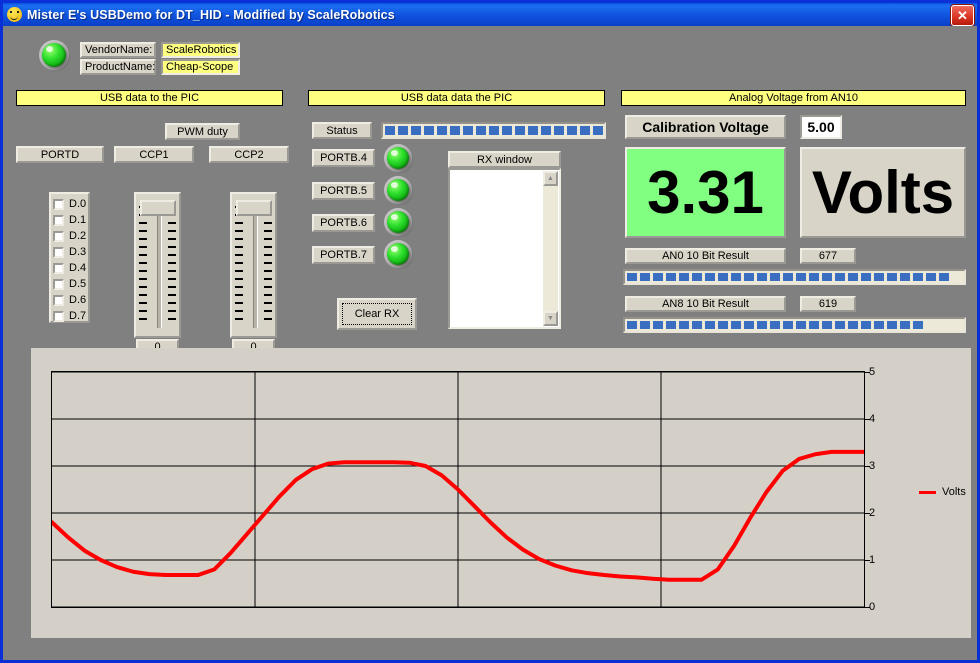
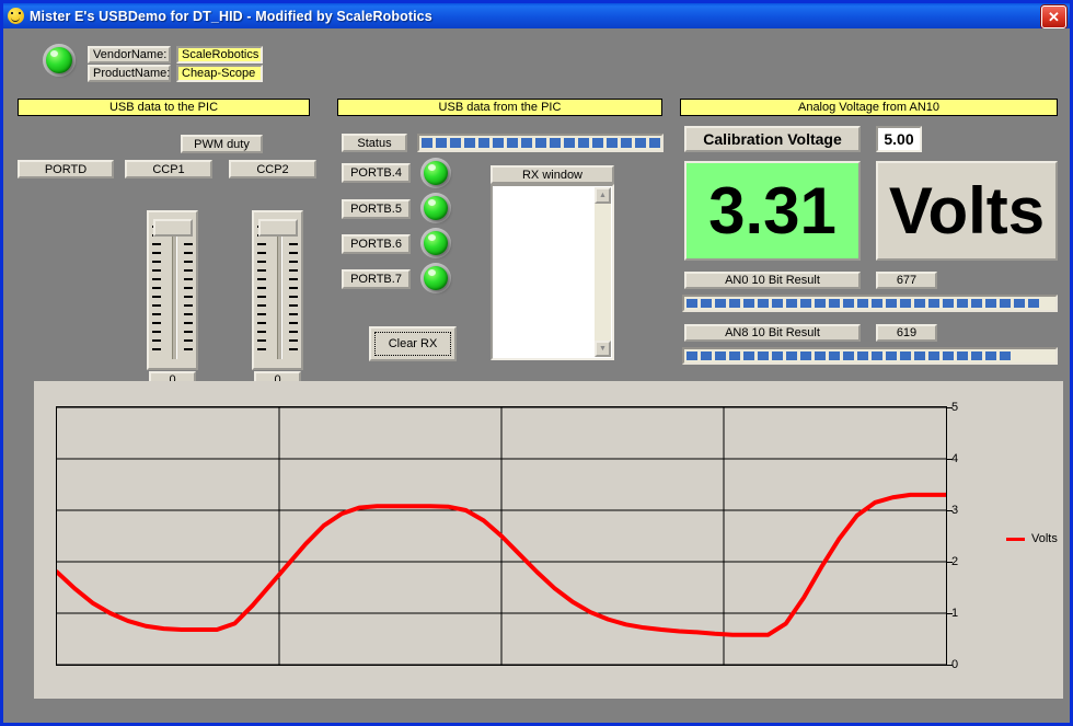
  Mister E's USBDemo for DT_HID - Modified by ScaleRobotics
  ✕
  VendorName:
  ScaleRobotics
  ProductName:
  Cheap-Scope
  USB data to the PIC
- USB data data the PIC
+ USB data from the PIC
  Analog Voltage from AN10
  PWM duty
  PORTD
  CCP1
  CCP2
- D.0
- D.1
- D.2
- D.3
- D.4
- D.5
- D.6
- D.7
  0
  0
  Status
  PORTB.4
  PORTB.5
  PORTB.6
  PORTB.7
  Clear RX
  RX window
  Calibration Voltage
  5.00
  3.31
  Volts
  AN0 10 Bit Result
  677
  AN8 10 Bit Result
  619
  5
  4
  3
  2
  1
  0
  Volts
